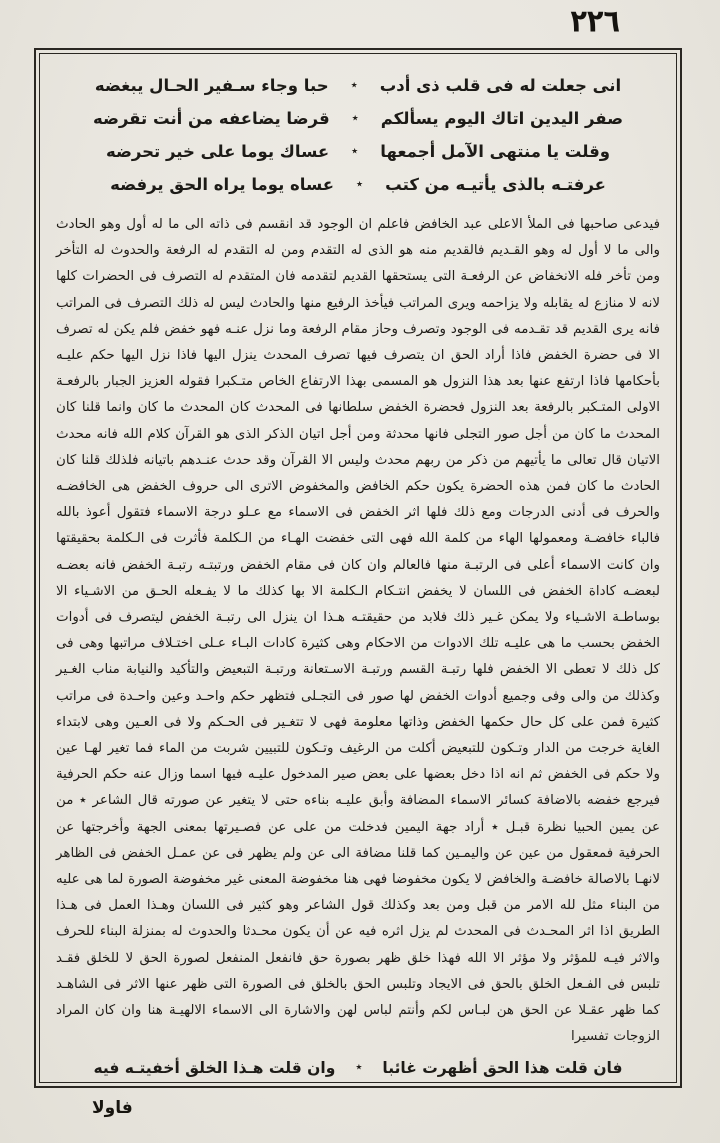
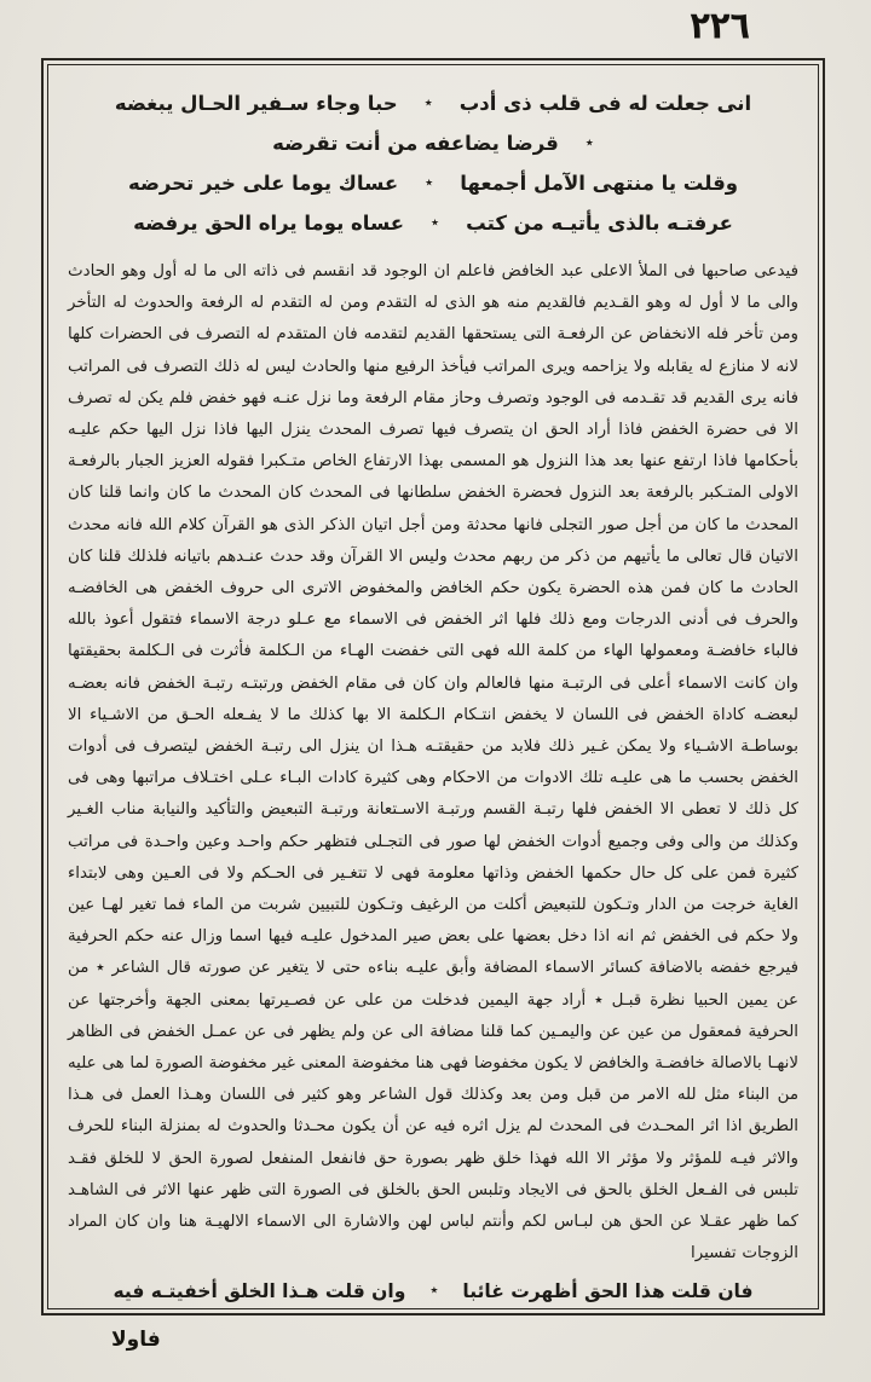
  ٢٢٦
  انى جعلت له فى قلب ذى أدب
  ٭
  حبا وجاء سـفير الحـال يبغضه
- صفر اليدين اتاك اليوم يسألكم
  ٭
  قرضا يضاعفه من أنت تقرضه
  وقلت يا منتهى الآمل أجمعها
  ٭
  عساك يوما على خير تحرضه
  عرفتـه بالذى يأتيـه من كتب
  ٭
  عساه يوما يراه الحق يرفضه
  فيدعى صاحبها فى الملأ الاعلى عبد الخافض فاعلم ان الوجود قد انقسم فى ذاته الى ما له أول وهو الحادث والى ما لا أول له وهو القـديم فالقديم منه هو الذى له التقدم ومن له التقدم له الرفعة والحدوث له التأخر ومن تأخر فله الانخفاض عن الرفعـة التى يستحقها القديم لتقدمه فان المتقدم له التصرف فى الحضرات كلها لانه لا منازع له يقابله ولا يزاحمه ويرى المراتب فيأخذ الرفيع منها والحادث ليس له ذلك التصرف فى المراتب فانه يرى القديم قد تقـدمه فى الوجود وتصرف وحاز مقام الرفعة وما نزل عنـه فهو خفض فلم يكن له تصرف الا فى حضرة الخفض فاذا أراد الحق ان يتصرف فيها تصرف المحدث ينزل اليها فاذا نزل اليها حكم عليـه بأحكامها فاذا ارتفع عنها بعد هذا النزول هو المسمى بهذا الارتفاع الخاص متـكبرا فقوله العزيز الجبار بالرفعـة الاولى المتـكبر بالرفعة بعد النزول فحضرة الخفض سلطانها فى المحدث كان المحدث ما كان وانما قلنا كان المحدث ما كان من أجل صور التجلى فانها محدثة ومن أجل اتيان الذكر الذى هو القرآن كلام الله فانه محدث الاتيان قال تعالى ما يأتيهم من ذكر من ربهم محدث وليس الا القرآن وقد حدث عنـدهم باتيانه فلذلك قلنا كان الحادث ما كان فمن هذه الحضرة يكون حكم الخافض والمخفوض الاترى الى حروف الخفض هى الخافضـه والحرف فى أدنى الدرجات ومع ذلك فلها اثر الخفض فى الاسماء مع عـلو درجة الاسماء فتقول أعوذ بالله فالباء خافضـة ومعمولها الهاء من كلمة الله فهى التى خفضت الهـاء من الـكلمة فأثرت فى الـكلمة بحقيقتها وان كانت الاسماء أعلى فى الرتبـة منها فالعالم وان كان فى مقام الخفض ورتبتـه رتبـة الخفض فانه بعضـه لبعضـه كاداة الخفض فى اللسان لا يخفض انتـكام الـكلمة الا بها كذلك ما لا يفـعله الحـق من الاشـياء الا بوساطـة الاشـياء ولا يمكن غـير ذلك فلابد من حقيقتـه هـذا ان ينزل الى رتبـة الخفض ليتصرف فى أدوات الخفض بحسب ما هى عليـه تلك الادوات من الاحكام وهى كثيرة كادات البـاء عـلى اختـلاف مراتبها وهى فى كل ذلك لا تعطى الا الخفض فلها رتبـة القسم ورتبـة الاسـتعانة ورتبـة التبعيض والتأكيد والنيابة مناب الغـير وكذلك من والى وفى وجميع أدوات الخفض لها صور فى التجـلى فتظهر حكم واحـد وعين واحـدة فى مراتب كثيرة فمن على كل حال حكمها الخفض وذاتها معلومة فهى لا تتغـير فى الحـكم ولا فى العـين وهى لابتداء الغاية خرجت من الدار وتـكون للتبعيض أكلت من الرغيف وتـكون للتبيين شربت من الماء فما تغير لهـا عين ولا حكم فى الخفض ثم انه اذا دخل بعضها على بعض صير المدخول عليـه فيها اسما وزال عنه حكم الحرفية فيرجع خفضه بالاضافة كسائر الاسماء المضافة وأبق عليـه بناءه حتى لا يتغير عن صورته قال الشاعر ٭ من عن يمين الحبيا نظرة قبـل ٭ أراد جهة اليمين فدخلت من على عن فصـيرتها بمعنى الجهة وأخرجتها عن الحرفية فمعقول من عين عن واليمـين كما قلنا مضافة الى عن ولم يظهر فى عن عمـل الخفض فى الظاهر لانهـا بالاصالة خافضـة والخافض لا يكون مخفوضا فهى هنا مخفوضة المعنى غير مخفوضة الصورة لما هى عليه من البناء مثل لله الامر من قبل ومن بعد وكذلك قول الشاعر وهو كثير فى اللسان وهـذا العمل فى هـذا الطريق اذا اثر المحـدث فى المحدث لم يزل اثره فيه عن أن يكون محـدثا والحدوث له بمنزلة البناء للحرف والاثر فيـه للمؤثر ولا مؤثر الا الله فهذا خلق ظهر بصورة حق فانفعل المنفعل لصورة الحق لا للخلق فقـد تلبس فى الفـعل الخلق بالحق فى الايجاد وتلبس الحق بالخلق فى الصورة التى ظهر عنها الاثر فى الشاهـد كما ظهر عقـلا عن الحق هن لبـاس لكم وأنتم لباس لهن والاشارة الى الاسماء الالهيـة هنا وان كان المراد الزوجات تفسيرا
  فان قلت هذا الحق أظهرت غائبا
  ٭
  وان قلت هـذا الخلق أخفيتـه فيه
  فاولا
